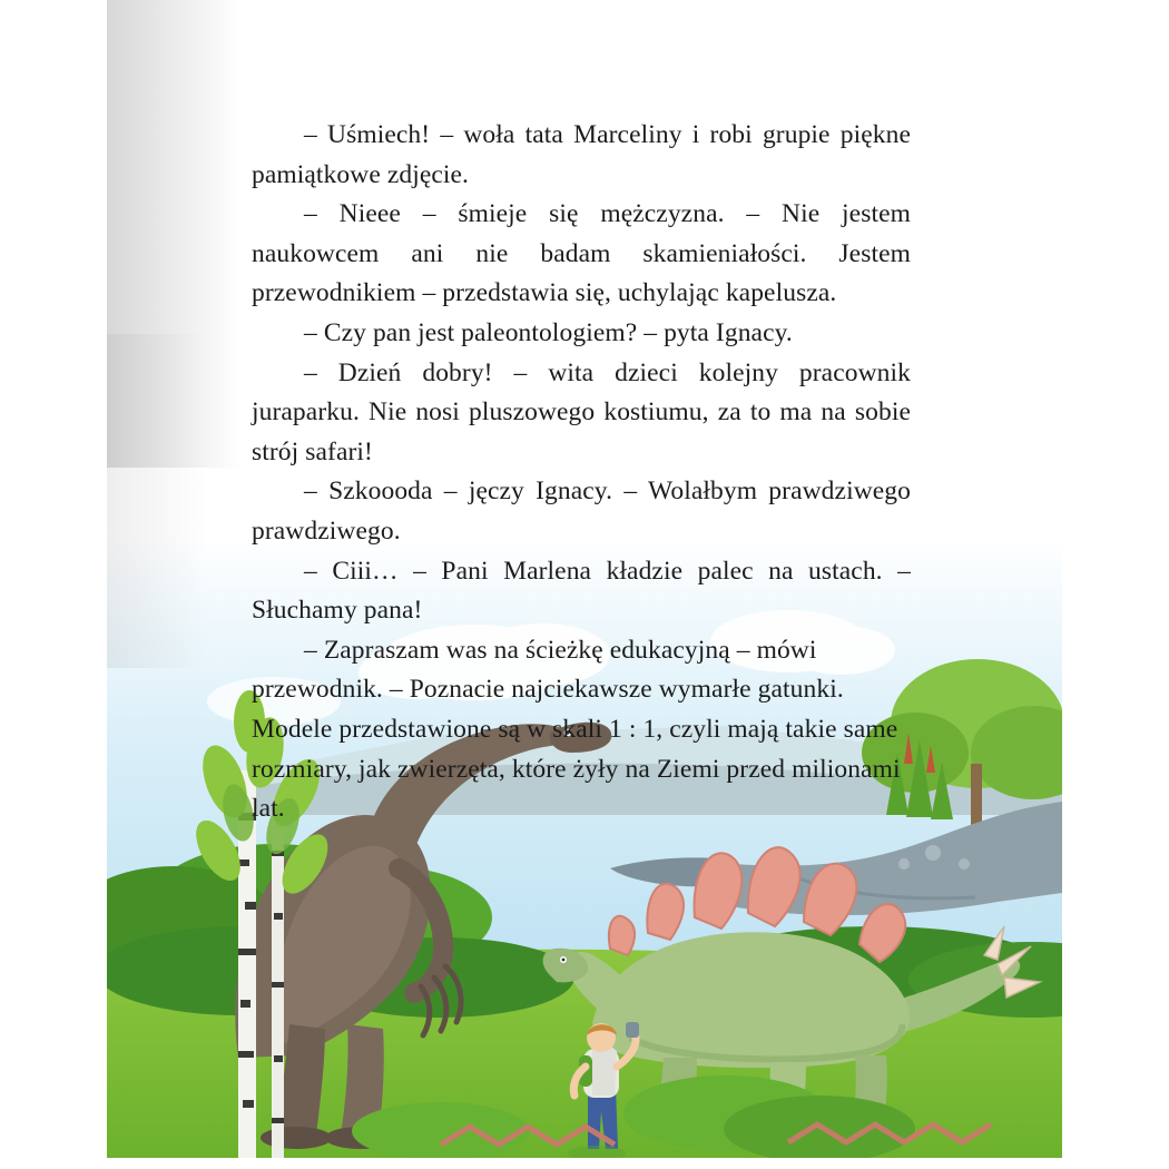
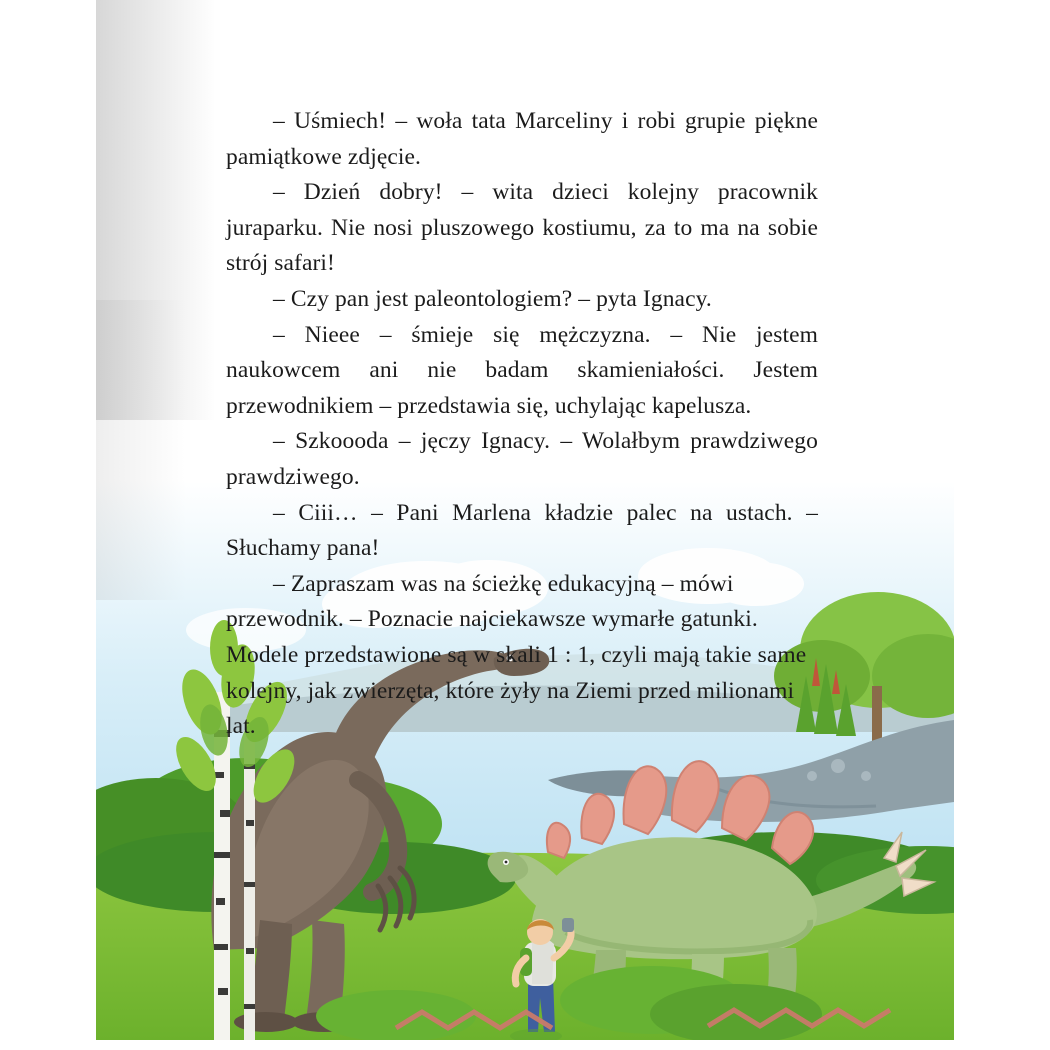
  – Uśmiech! – woła tata Marceliny i robi grupie piękne pamiątkowe zdjęcie.
- – Nieee – śmieje się mężczyzna. – Nie jestem naukowcem ani nie badam skamieniałości. Jestem przewodnikiem – przedstawia się, uchylając kapelusza.
+ – Dzień dobry! – wita dzieci kolejny pracownik juraparku. Nie nosi pluszowego kostiumu, za to ma na sobie strój safari!
  – Czy pan jest paleontologiem? – pyta Ignacy.
- – Dzień dobry! – wita dzieci kolejny pracownik juraparku. Nie nosi pluszowego kostiumu, za to ma na sobie strój safari!
+ – Nieee – śmieje się mężczyzna. – Nie jestem naukowcem ani nie badam skamieniałości. Jestem przewodnikiem – przedstawia się, uchylając kapelusza.
  – Szkoooda – jęczy Ignacy. – Wolałbym prawdziwego prawdziwego.
  – Ciii… – Pani Marlena kładzie palec na ustach. – Słuchamy pana!
- – Zapraszam was na ścieżkę edukacyjną – mówi przewodnik. – Poznacie najciekawsze wymarłe gatunki. Modele przedstawione są w skali 1 : 1, czyli mają takie same rozmiary, jak zwierzęta, które żyły na Ziemi przed milionami lat.
+ – Zapraszam was na ścieżkę edukacyjną – mówi przewodnik. – Poznacie najciekawsze wymarłe gatunki. Modele przedstawione są w skali 1 : 1, czyli mają takie same kolejny, jak zwierzęta, które żyły na Ziemi przed milionami lat.
